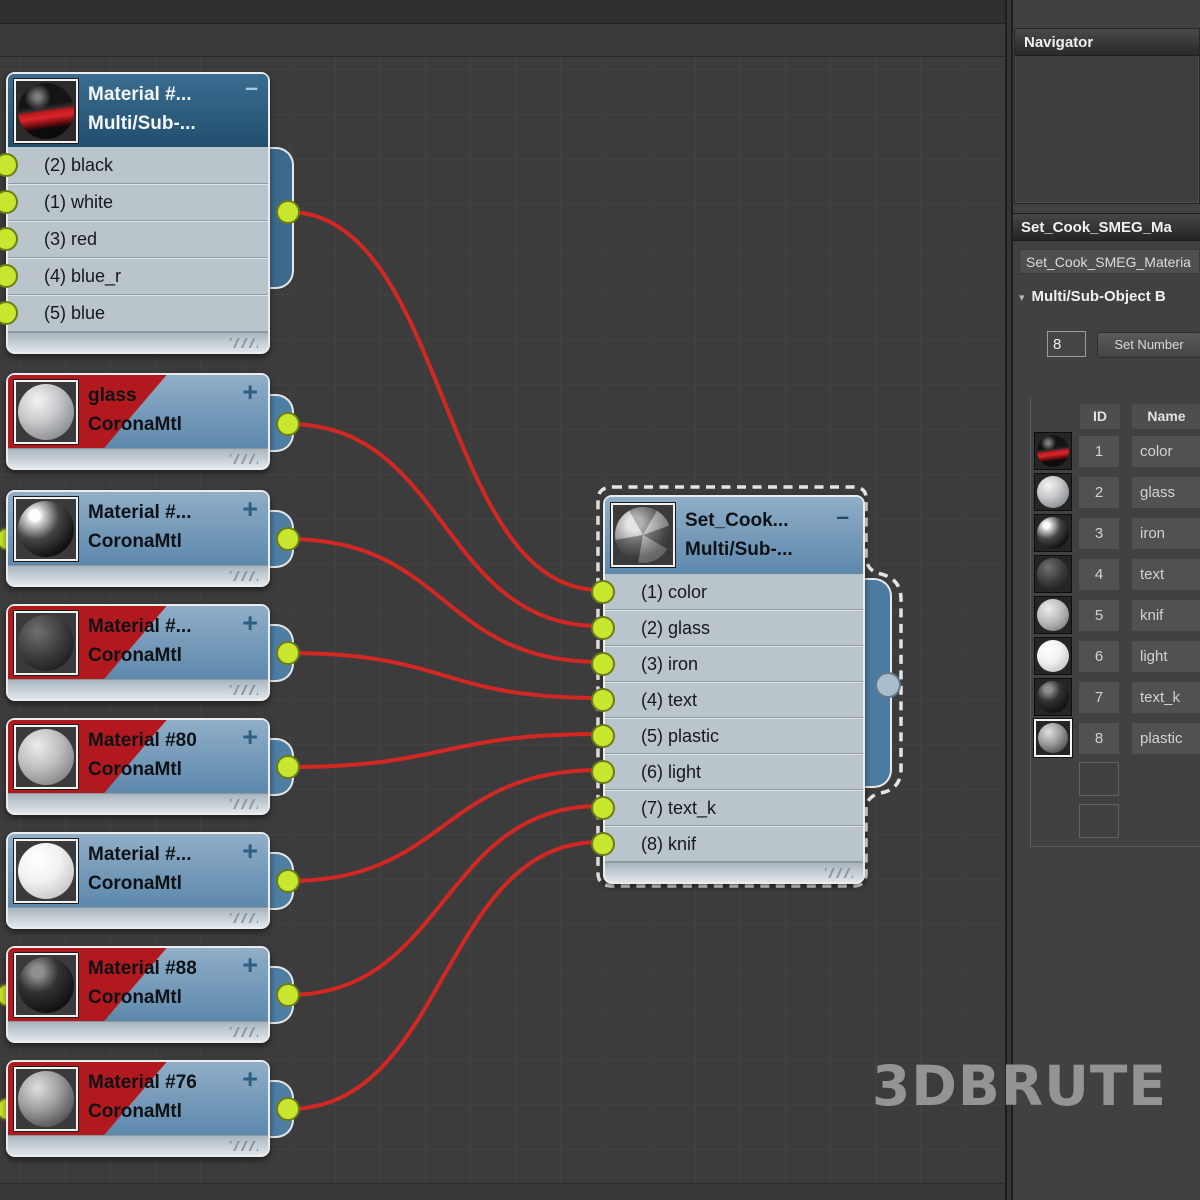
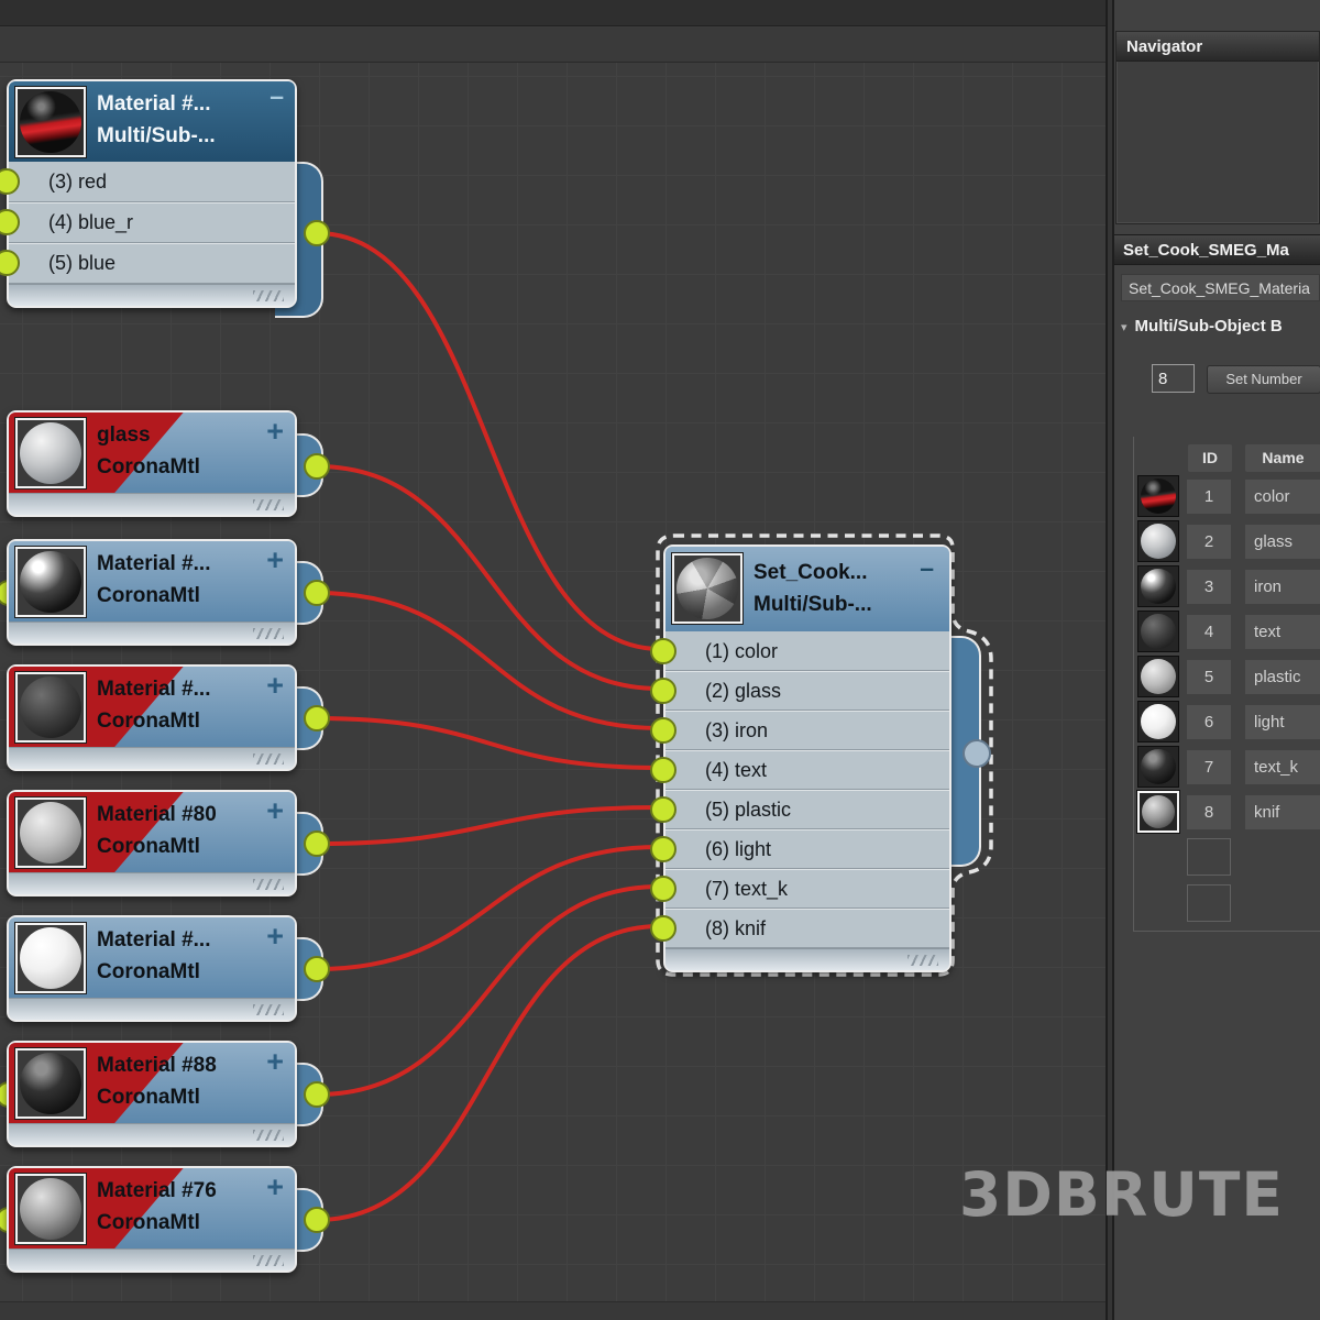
  Material #...
  Multi/Sub-...
  –
- (2) black
- (1) white
  (3) red
  (4) blue_r
  (5) blue
  glass
  CoronaMtl
  +
  Material #...
  CoronaMtl
  +
  Material #...
  CoronaMtl
  +
  Material #80
  CoronaMtl
  +
  Material #...
  CoronaMtl
  +
  Material #88
  CoronaMtl
  +
  Material #76
  CoronaMtl
  +
  Set_Cook...
  Multi/Sub-...
  –
  (1) color
  (2) glass
  (3) iron
  (4) text
  (5) plastic
  (6) light
  (7) text_k
  (8) knif
  Navigator
  Set_Cook_SMEG_Ma
  Set_Cook_SMEG_Materia
  ▾ Multi/Sub-Object B
  8
  Set Number
  ID
  Name
  1
  color
  2
  glass
  3
  iron
  4
  text
  5
- knif
+ plastic
  6
  light
  7
  text_k
  8
- plastic
+ knif
  3DBRUTE
